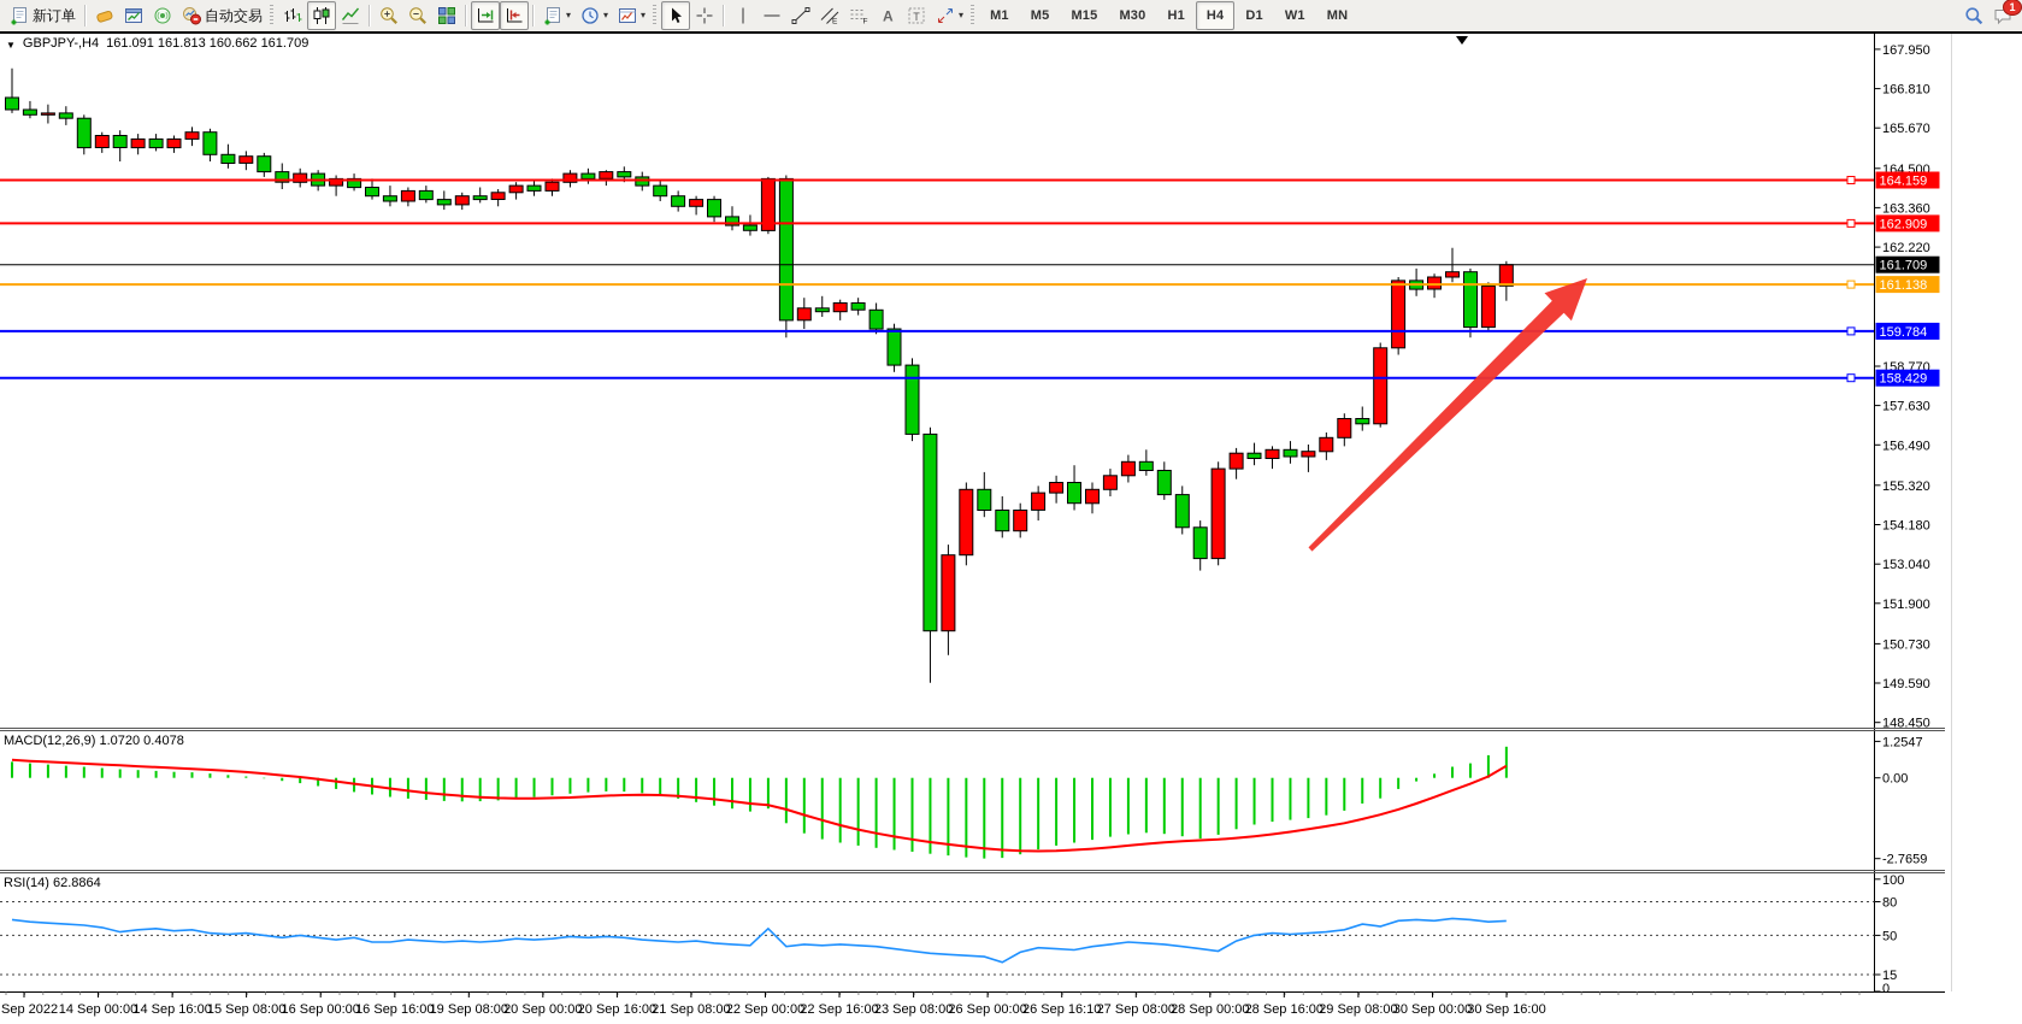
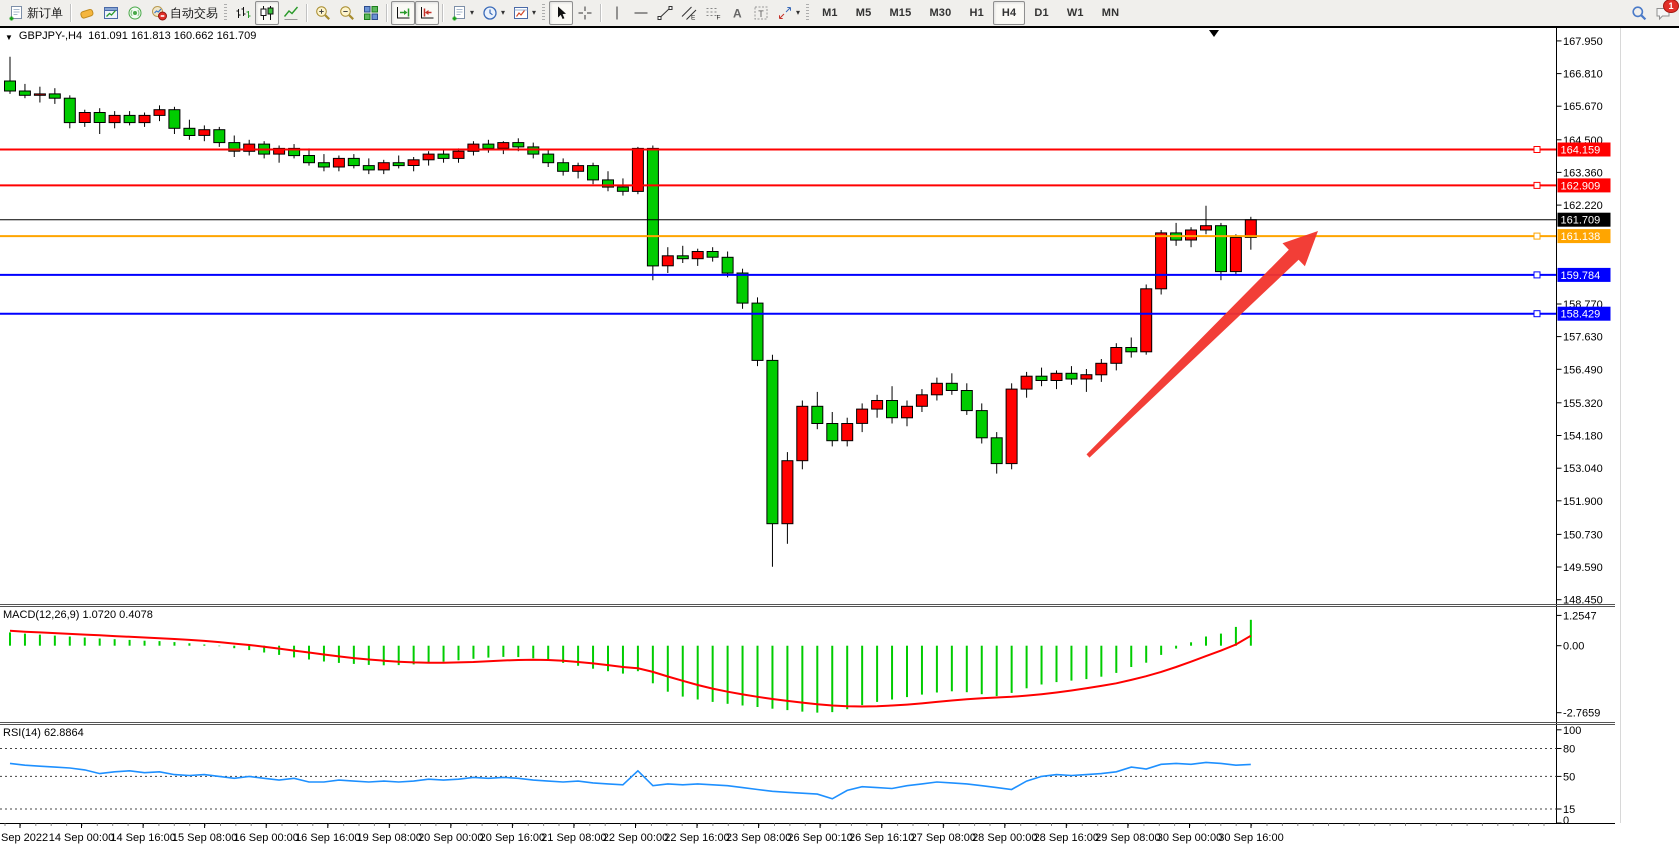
  新订单
  自动交易
  ▾
  ▾
  ▾
  A
  T
  ▾
  M1
  M5
  M15
  M30
  H1
  H4
  D1
  W1
  MN
  1
  167.950
  166.810
  165.670
  164.500
  163.360
  162.220
  158.770
  157.630
  156.490
  155.320
  154.180
  153.040
  151.900
  150.730
  149.590
  148.450
  164.159
  162.909
  161.709
  161.138
  159.784
  158.429
  1.2547
  0.00
  -2.7659
  100
  80
  50
  15
  0
  Sep 2022
  14 Sep 00:00
  14 Sep 16:00
  15 Sep 08:00
  16 Sep 00:00
  16 Sep 16:00
  19 Sep 08:00
  20 Sep 00:00
  20 Sep 16:00
  21 Sep 08:00
  22 Sep 00:00
  22 Sep 16:00
  23 Sep 08:00
- 26 Sep 00:00
+ 26 Sep 00:10
  26 Sep 16:10
  27 Sep 08:00
  28 Sep 00:00
  28 Sep 16:00
  29 Sep 08:00
  30 Sep 00:00
  30 Sep 16:00
  ▼
  GBPJPY-,H4
  161.091 161.813 160.662 161.709
  MACD(12,26,9) 1.0720 0.4078
  RSI(14) 62.8864
